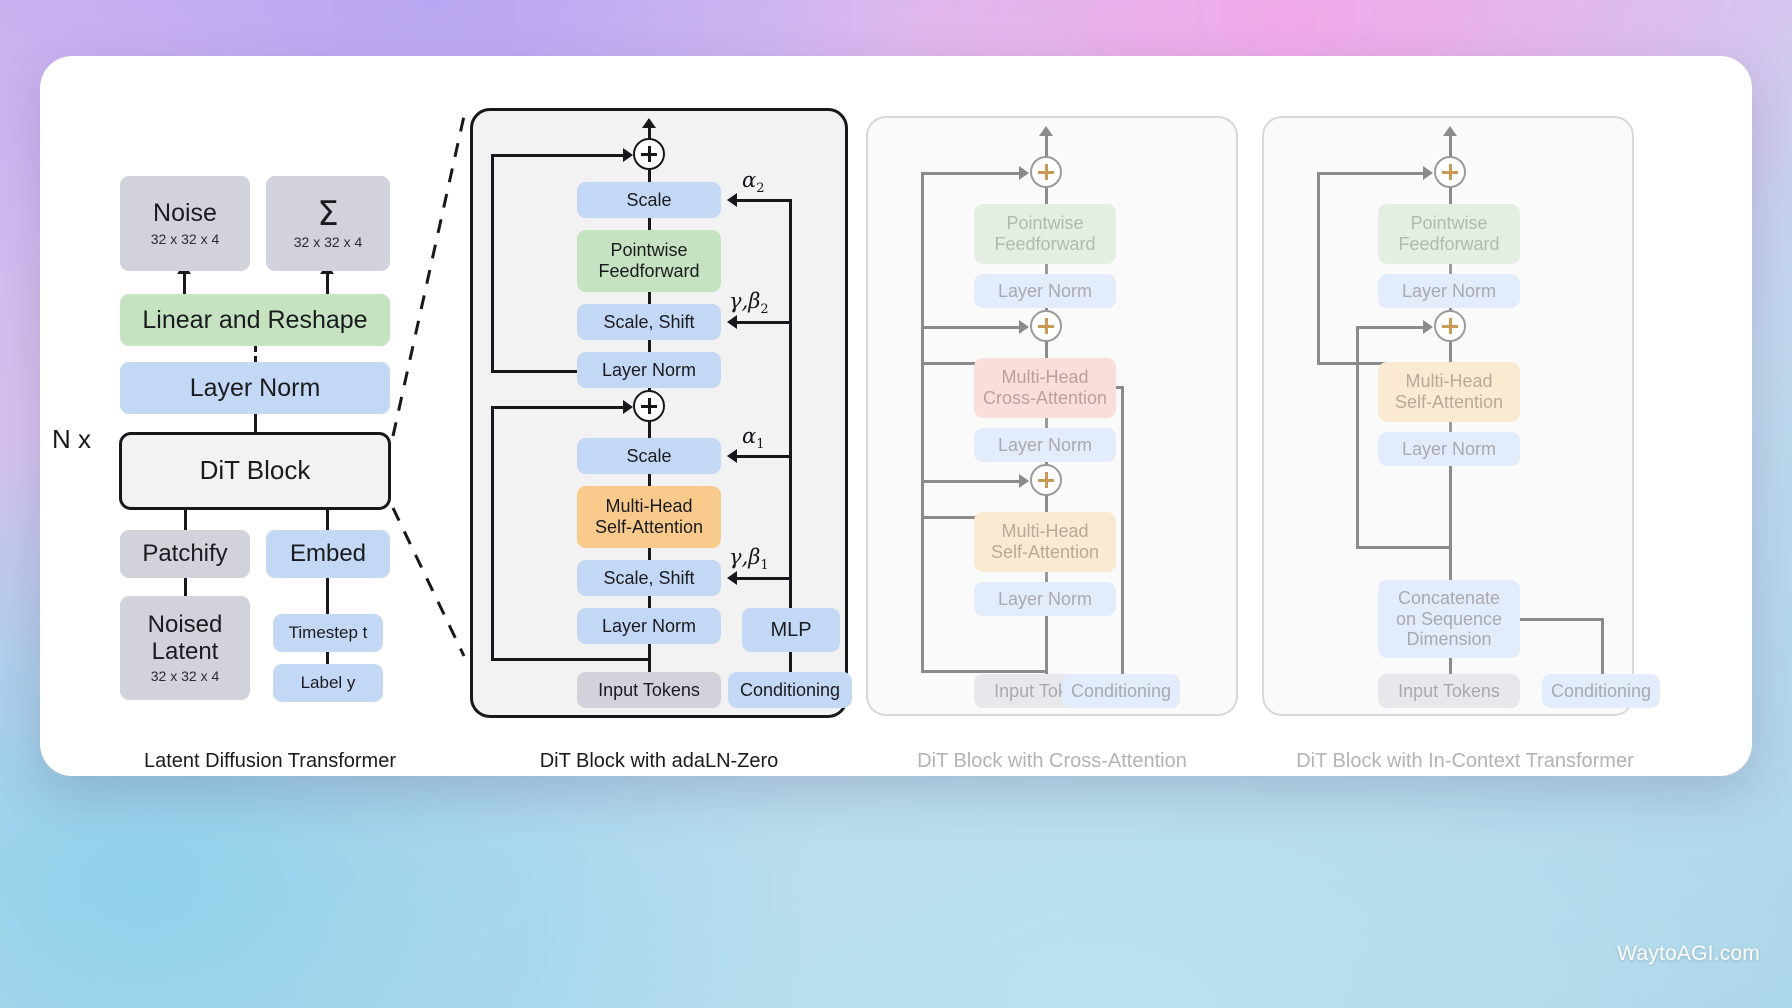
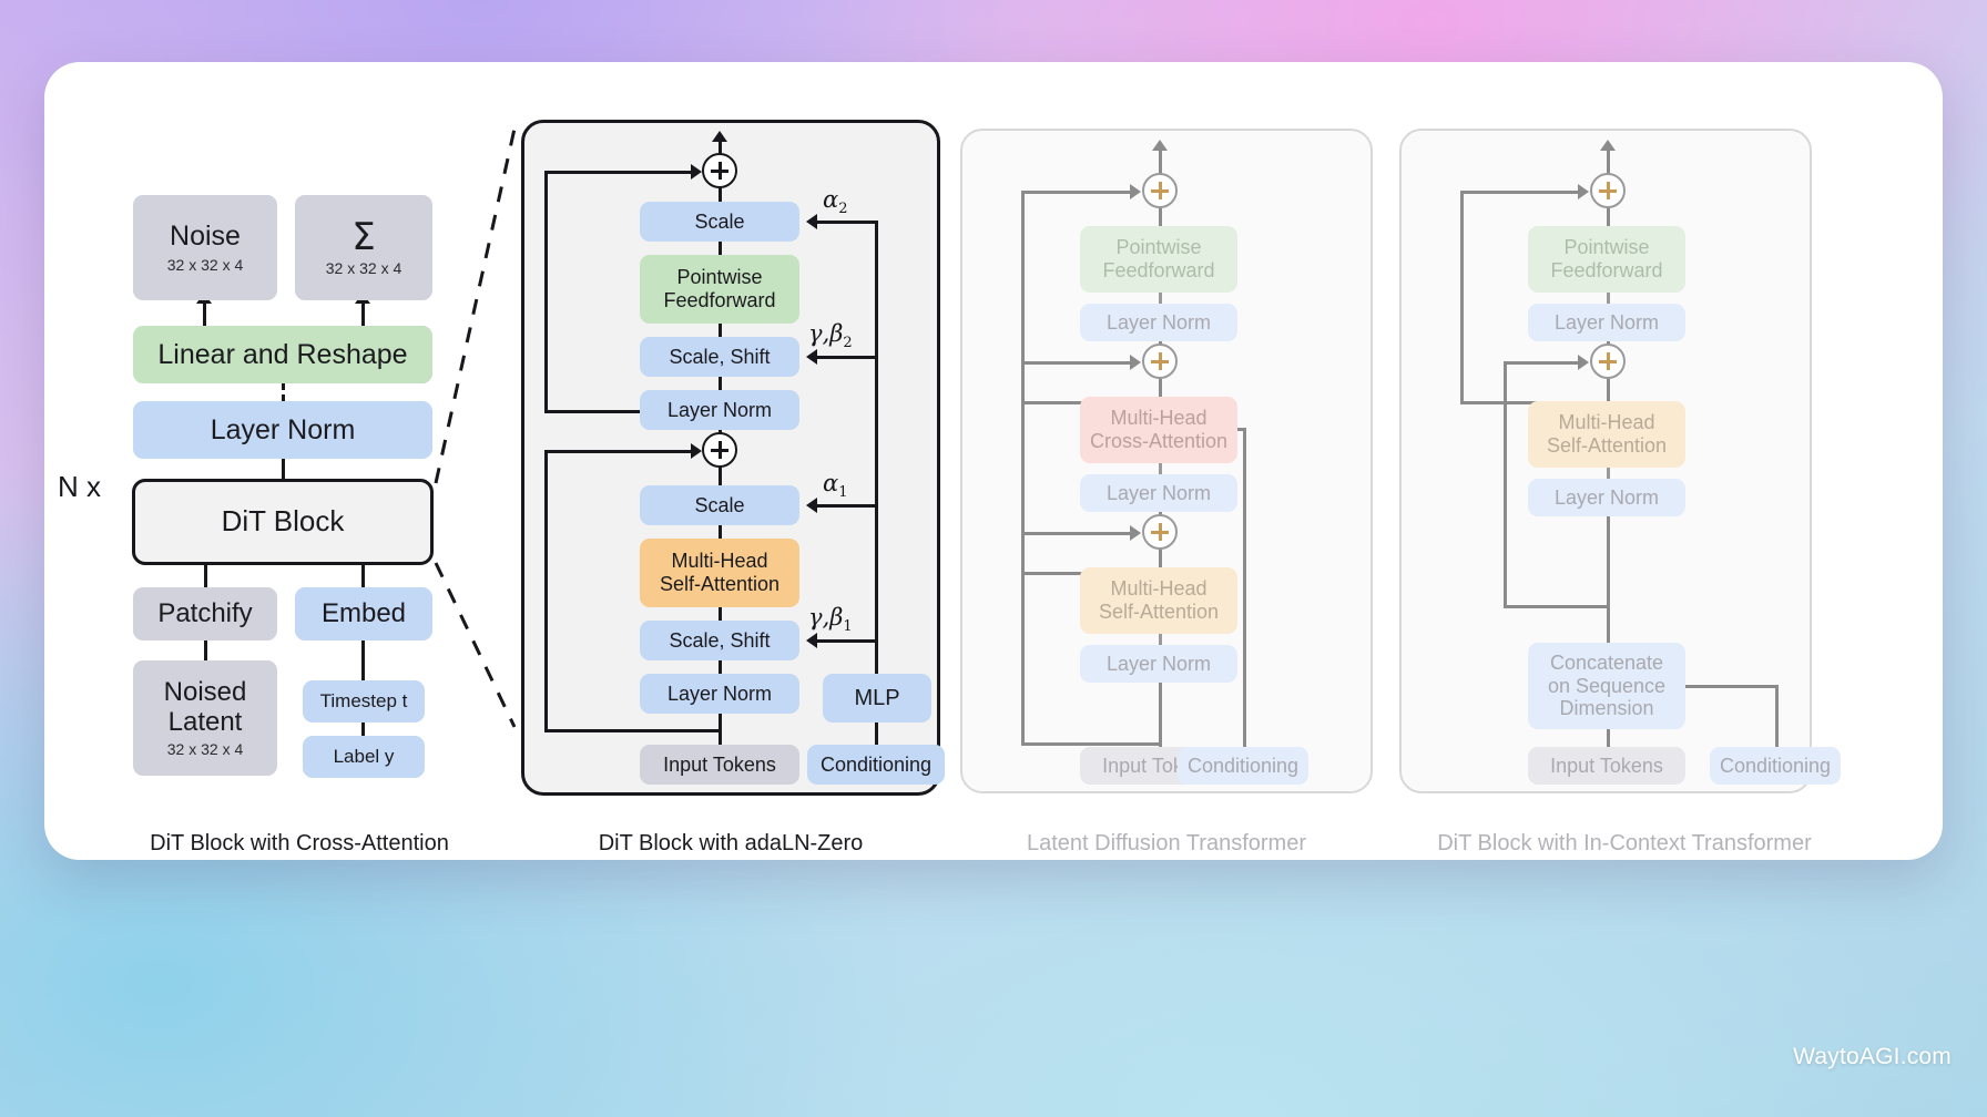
  Noise
  32 x 32 x 4
  Σ
  32 x 32 x 4
  Linear and Reshape
  Layer Norm
  N x
  DiT Block
  Patchify
  Embed
  Noised
  Latent
  32 x 32 x 4
  Timestep t
  Label y
- Latent Diffusion Transformer
+ DiT Block with Cross-Attention
  Scale
  Pointwise
  Feedforward
  Scale, Shift
  Layer Norm
  Scale
  Multi-Head
  Self-Attention
  Scale, Shift
  Layer Norm
  MLP
  α2
  γ,β2
  α1
  γ,β1
  Input Tokens
  Conditioning
  DiT Block with adaLN-Zero
  Pointwise
  Feedforward
  Layer Norm
  Multi-Head
  Cross-Attention
  Layer Norm
  Multi-Head
  Self-Attention
  Layer Norm
  Conditioning
- DiT Block with Cross-Attention
+ Latent Diffusion Transformer
  Pointwise
  Feedforward
  Layer Norm
  Multi-Head
  Self-Attention
  Layer Norm
  Concatenate
  on Sequence
  Dimension
  Input Tokens
  Conditioning
  DiT Block with In-Context Transformer
  WaytoAGI.com
